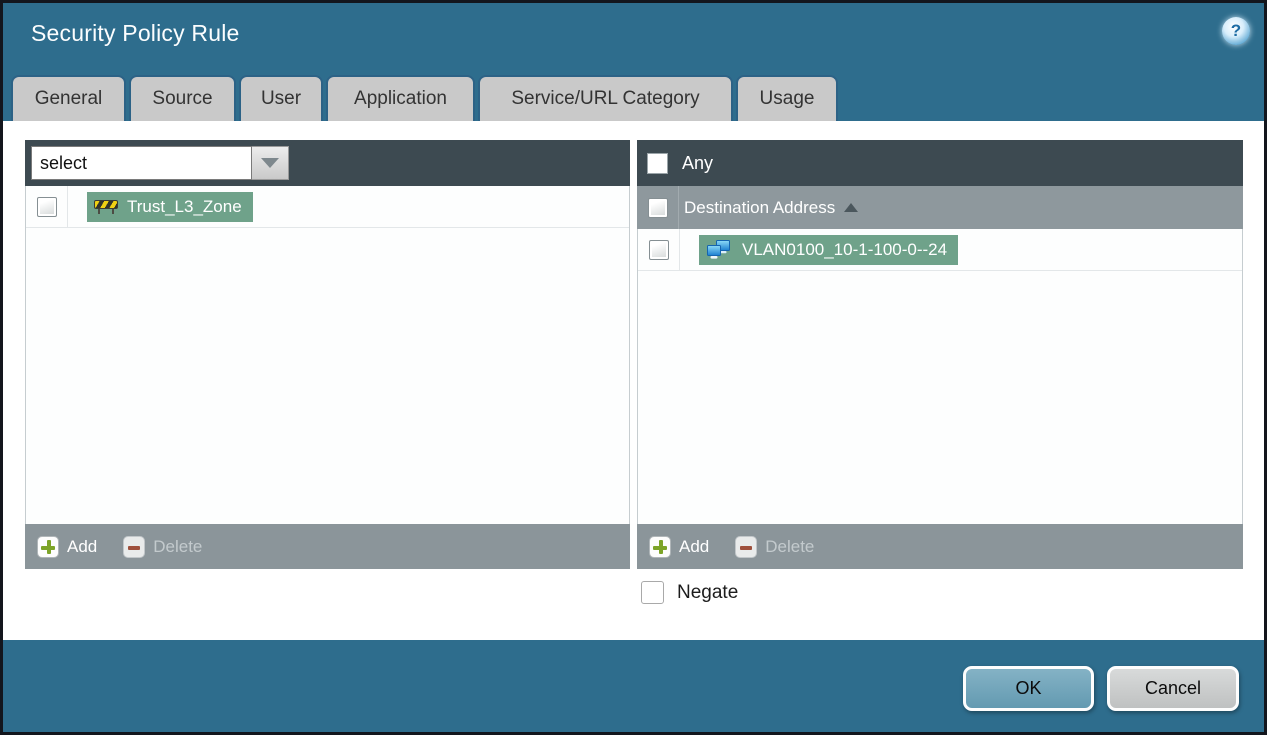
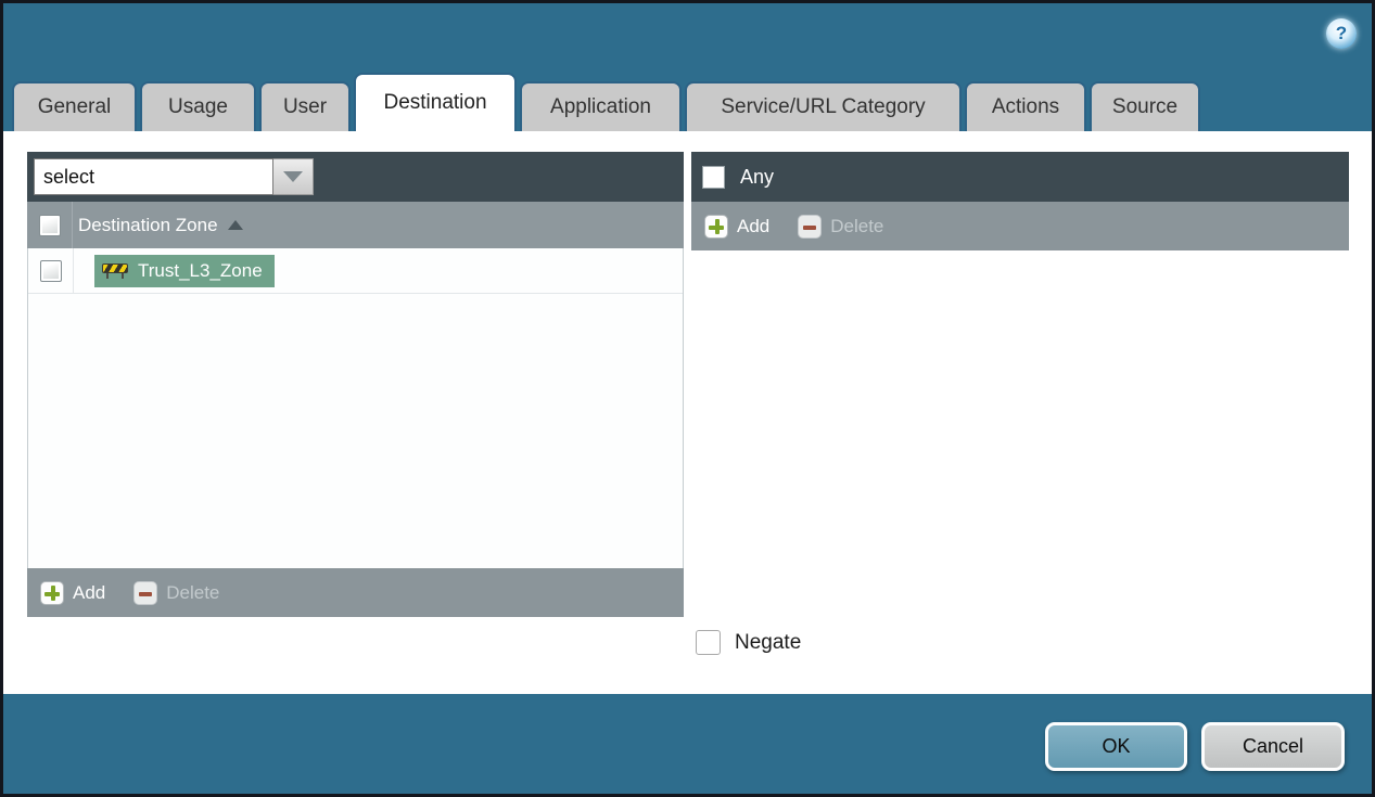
- Security Policy Rule
  ?
  General
- Source
+ Usage
  User
+ Destination
  Application
  Service/URL Category
+ Actions
- Usage
+ Source
  select
+ Destination Zone
  Trust_L3_Zone
  Add
  Delete
  Any
- Destination Address
- VLAN0100_10-1-100-0--24
  Add
  Delete
  Negate
  OK
  Cancel
